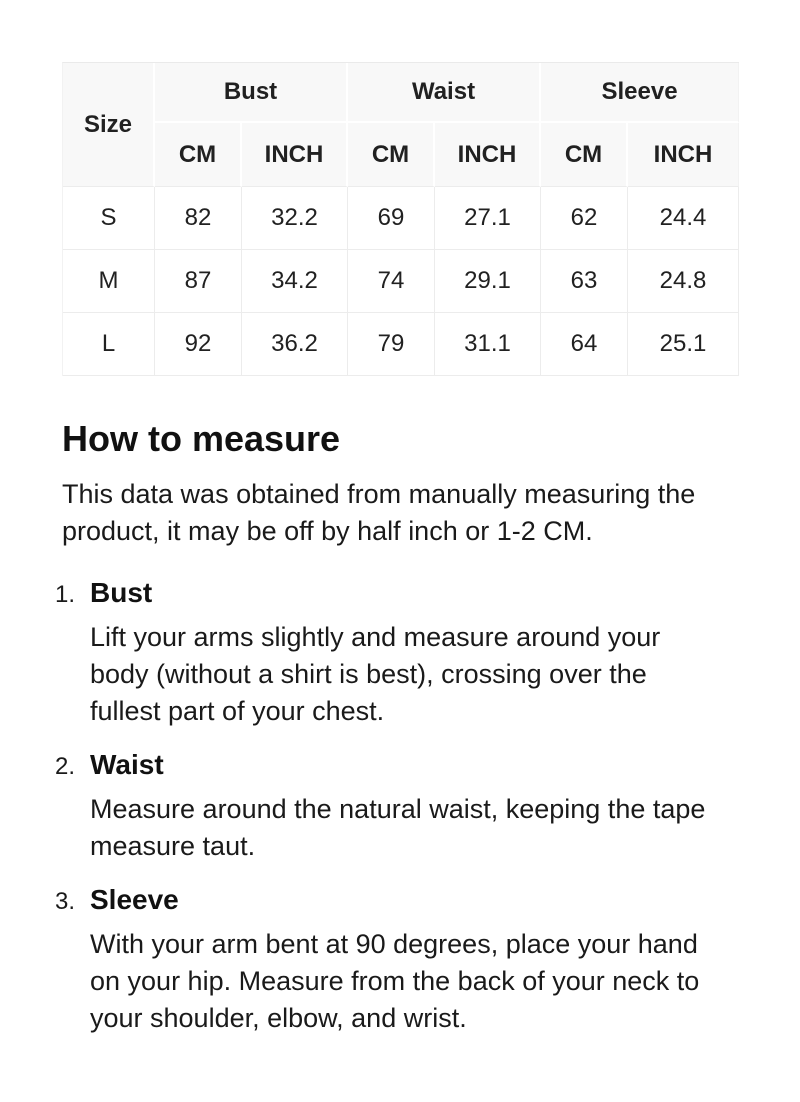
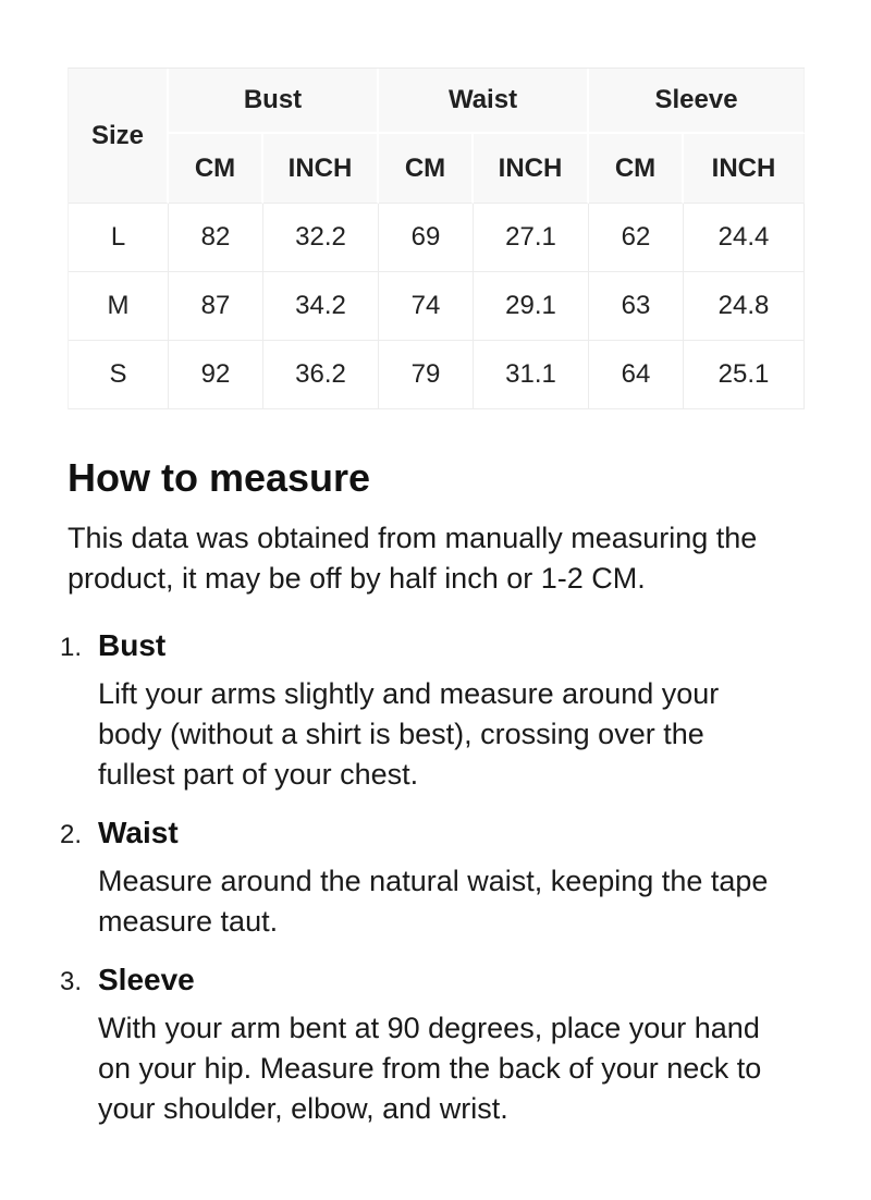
  Size	Bust	Waist	Sleeve
  CM	INCH	CM	INCH	CM	INCH
- S	82	32.2	69	27.1	62	24.4
+ L	82	32.2	69	27.1	62	24.4
  M	87	34.2	74	29.1	63	24.8
- L	92	36.2	79	31.1	64	25.1
+ S	92	36.2	79	31.1	64	25.1
  How to measure
  This data was obtained from manually measuring the product, it may be off by half inch or 1-2 CM.
  1.
  Bust
  Lift your arms slightly and measure around your body (without a shirt is best), crossing over the fullest part of your chest.
  2.
  Waist
  Measure around the natural waist, keeping the tape measure taut.
  3.
  Sleeve
  With your arm bent at 90 degrees, place your hand on your hip. Measure from the back of your neck to your shoulder, elbow, and wrist.
